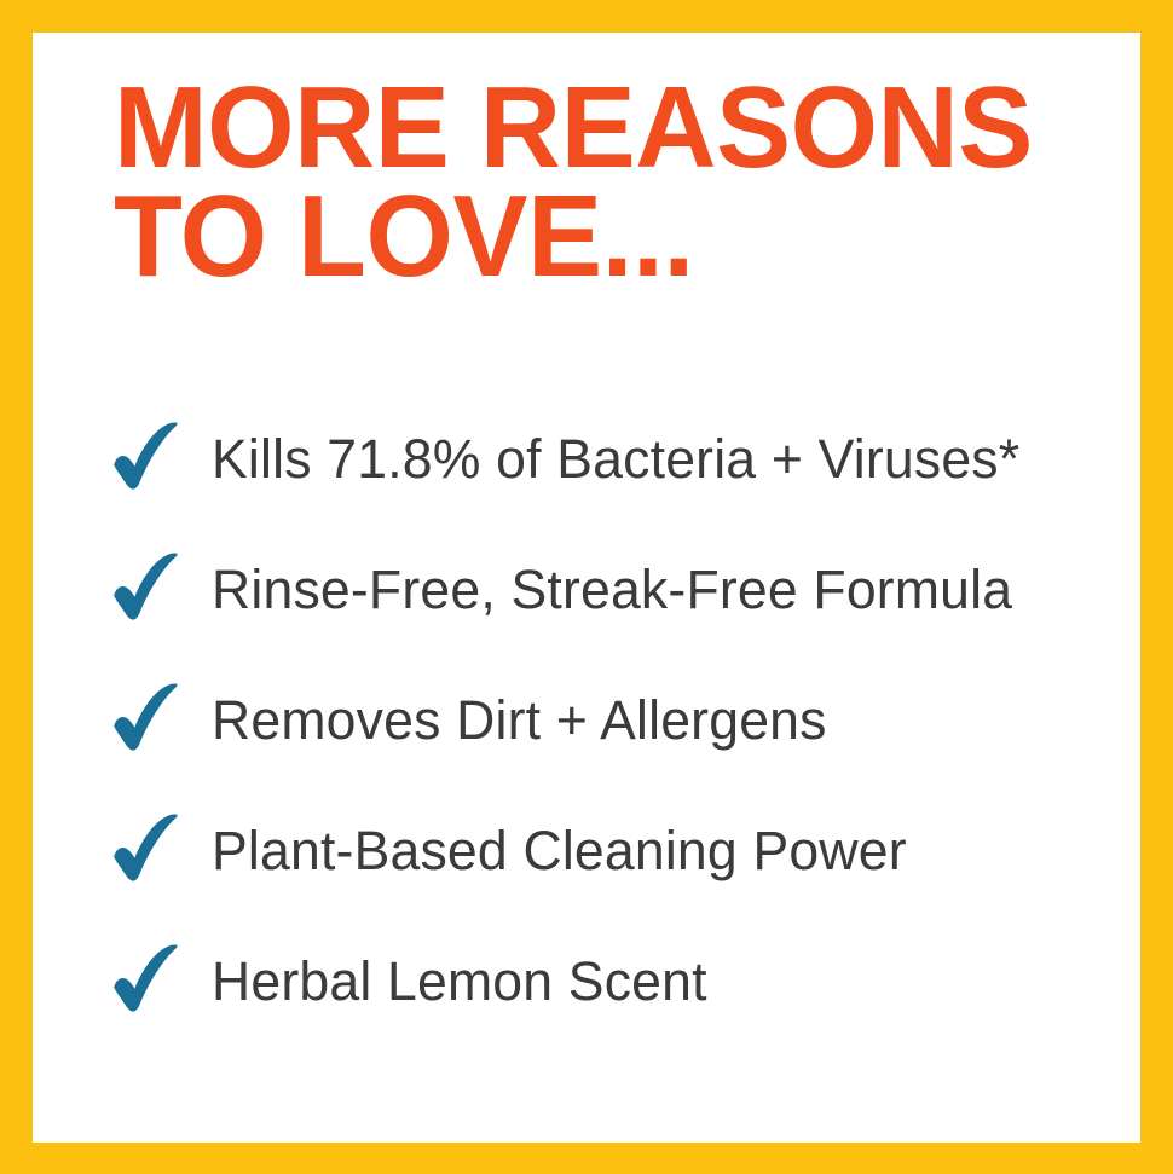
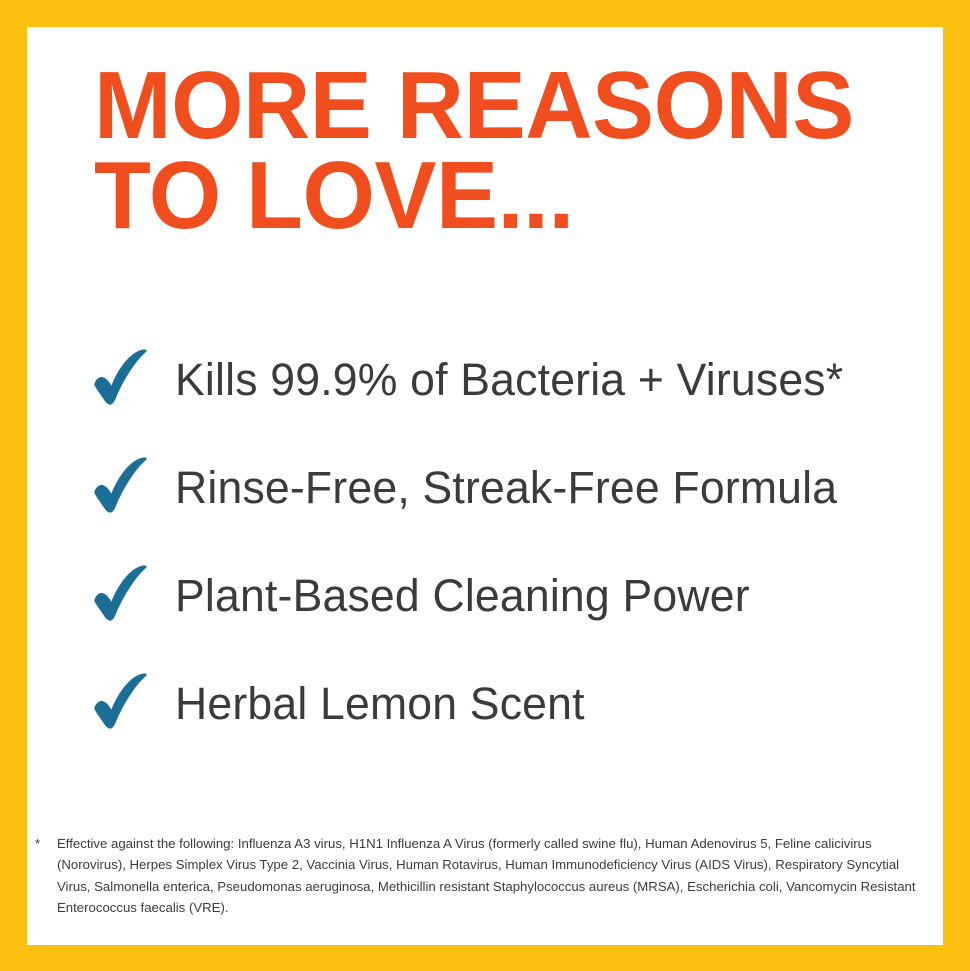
  MORE REASONS
  TO LOVE...
- Kills 71.8% of Bacteria + Viruses*
+ Kills 99.9% of Bacteria + Viruses*
  Rinse-Free, Streak-Free Formula
- Removes Dirt + Allergens
  Plant-Based Cleaning Power
  Herbal Lemon Scent
+ *
+ Effective against the following: Influenza A3 virus, H1N1 Influenza A Virus (formerly called swine flu), Human Adenovirus 5, Feline calicivirus (Norovirus), Herpes Simplex Virus Type 2, Vaccinia Virus, Human Rotavirus, Human Immunodeficiency Virus (AIDS Virus), Respiratory Syncytial Virus, Salmonella enterica, Pseudomonas aeruginosa, Methicillin resistant Staphylococcus aureus (MRSA), Escherichia coli, Vancomycin Resistant Enterococcus faecalis (VRE).
